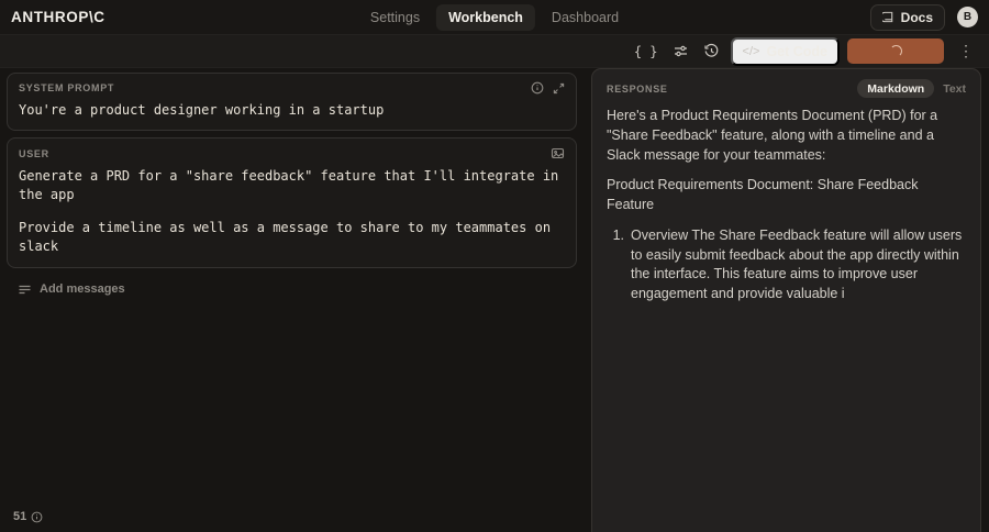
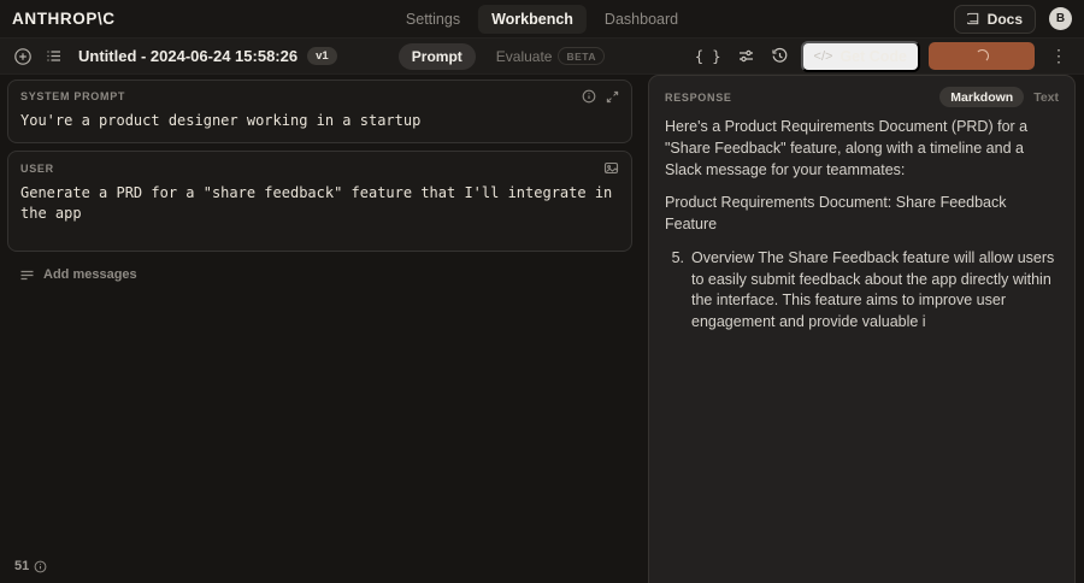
  ANTHROP\C
  Settings
  Workbench
  Dashboard
  Docs
  B
+ Untitled - 2024-06-24 15:58:26
+ v1
+ Prompt
+ Evaluate
+ BETA
  { }
  </>
  ⋮
  SYSTEM PROMPT
  You're a product designer working in a startup
  USER
  Generate a PRD for a "share feedback" feature that I'll integrate in the app
- Provide a timeline as well as a message to share to my teammates on slack
  Add messages
  51
  RESPONSE
  Markdown
  Text
  Here's a Product Requirements Document (PRD) for a "Share Feedback" feature, along with a timeline and a Slack message for your teammates:
  Product Requirements Document: Share Feedback Feature
- 1.
+ 5.
  Overview The Share Feedback feature will allow users to easily submit feedback about the app directly within the interface. This feature aims to improve user engagement and provide valuable i
